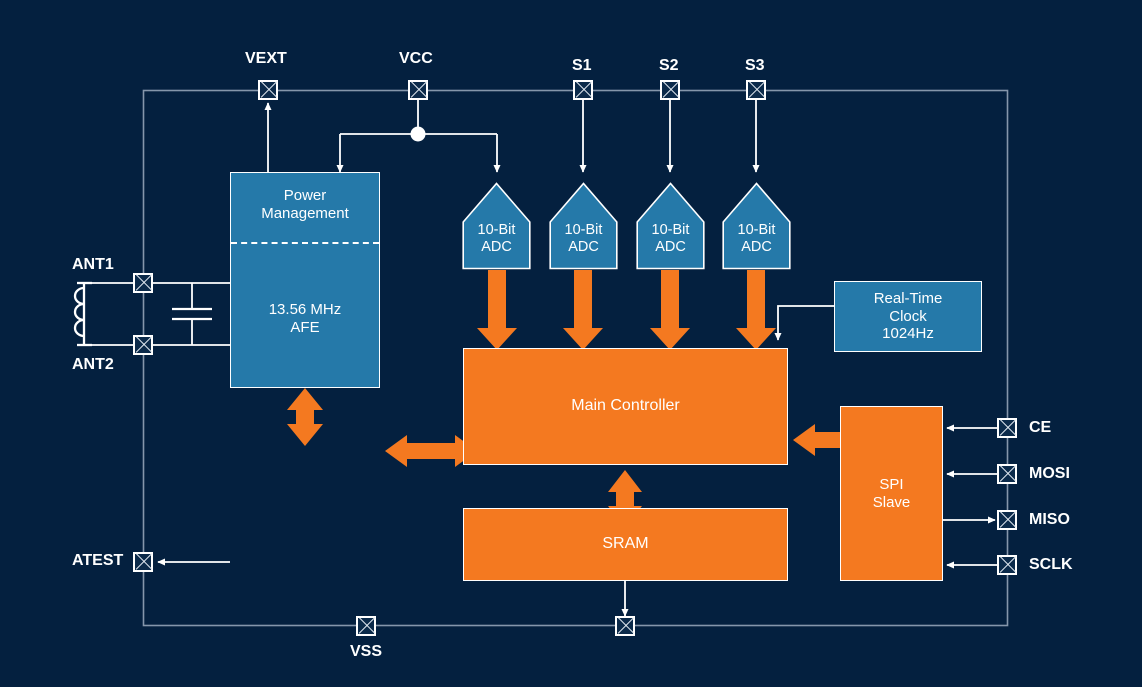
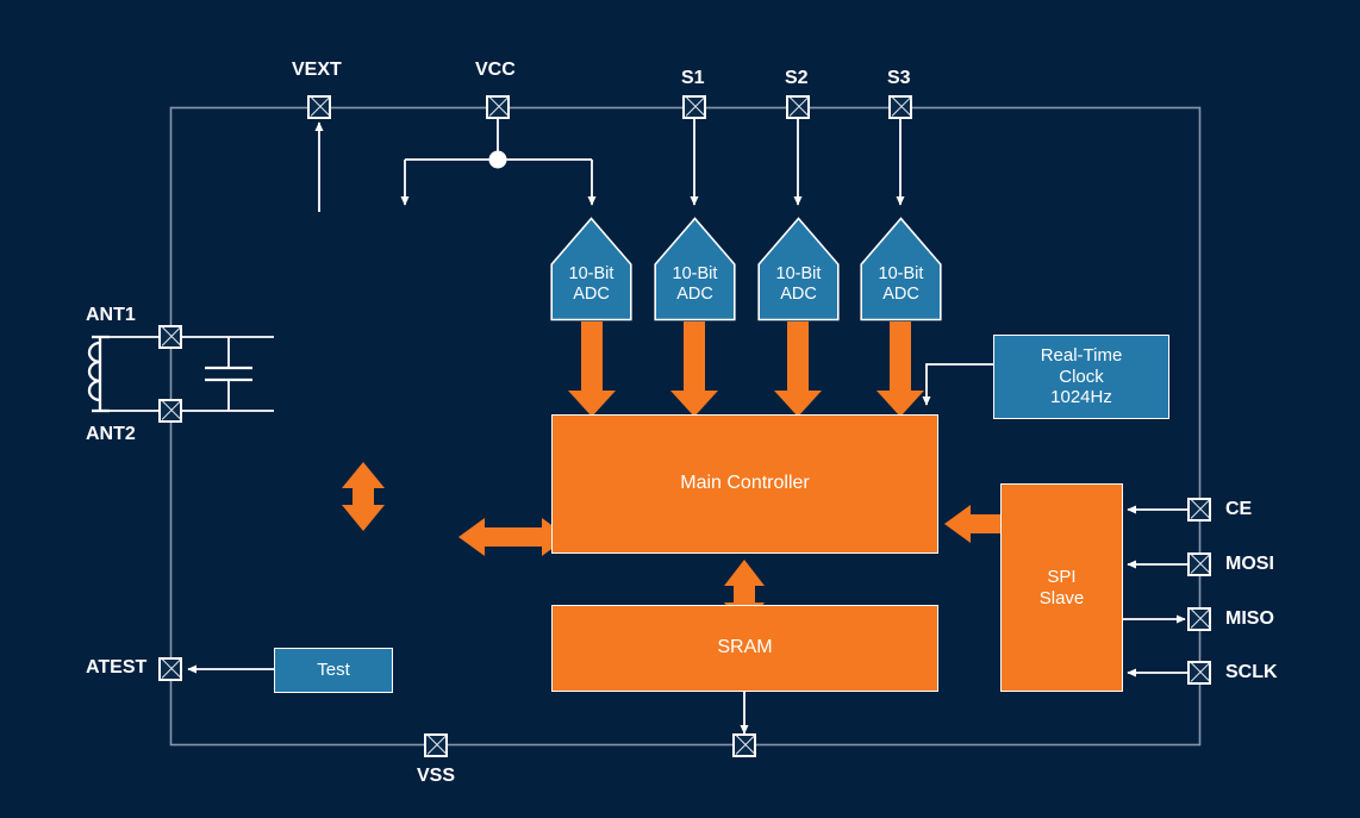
- Power
- Management
- 13.56 MHz
- AFE
  10-Bit
  ADC
  10-Bit
  ADC
  10-Bit
  ADC
  10-Bit
  ADC
  Real-Time
  Clock
  1024Hz
  Main Controller
  SRAM
  SPI
  Slave
+ Test
  VEXT
  VCC
  S1
  S2
  S3
  ANT1
  ANT2
  ATEST
  CE
  MOSI
  MISO
  SCLK
  VSS
